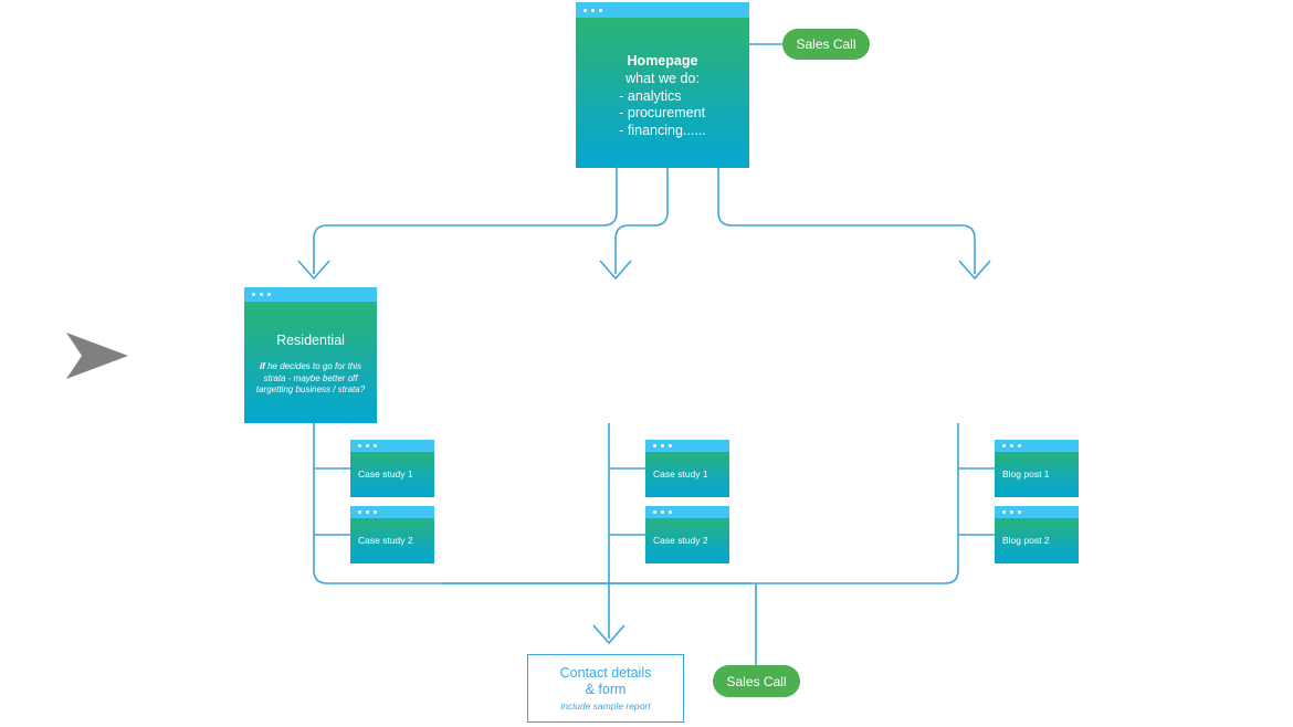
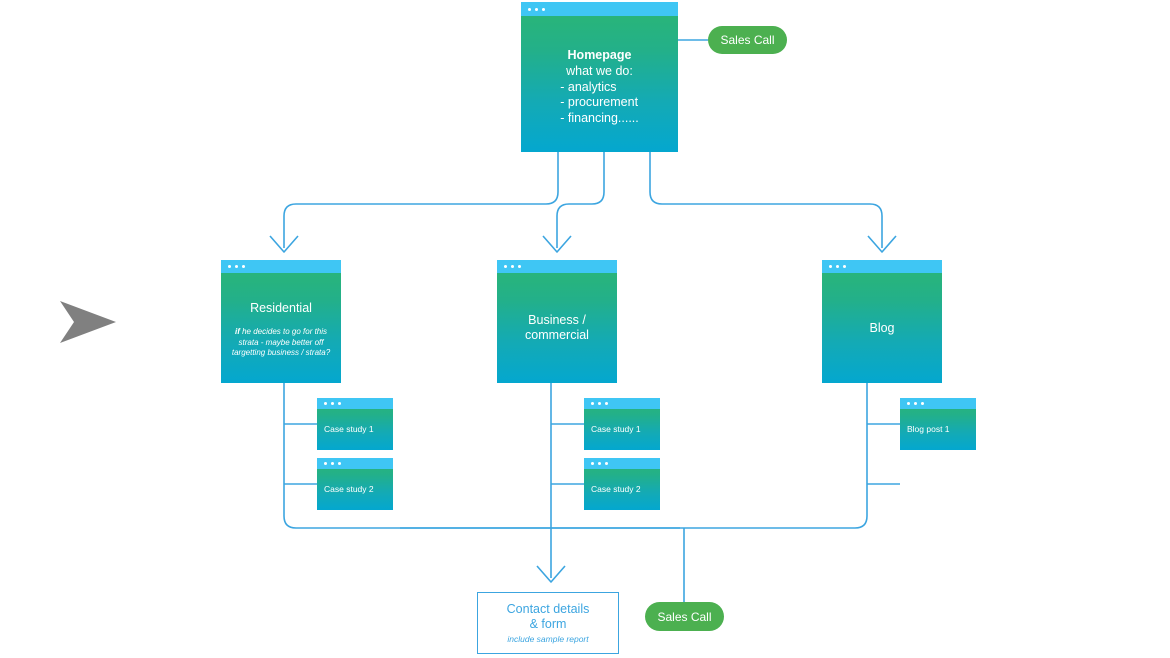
  Homepage
  what we do:
  - analytics
  - procurement
  - financing......
  Sales Call
  Residential
  if he decides to go for this strata - maybe better off targetting business / strata?
+ Business / commercial
+ Blog
  Case study 1
  Case study 2
  Case study 1
  Case study 2
  Blog post 1
- Blog post 2
  Contact details
  & form
  include sample report
  Sales Call
